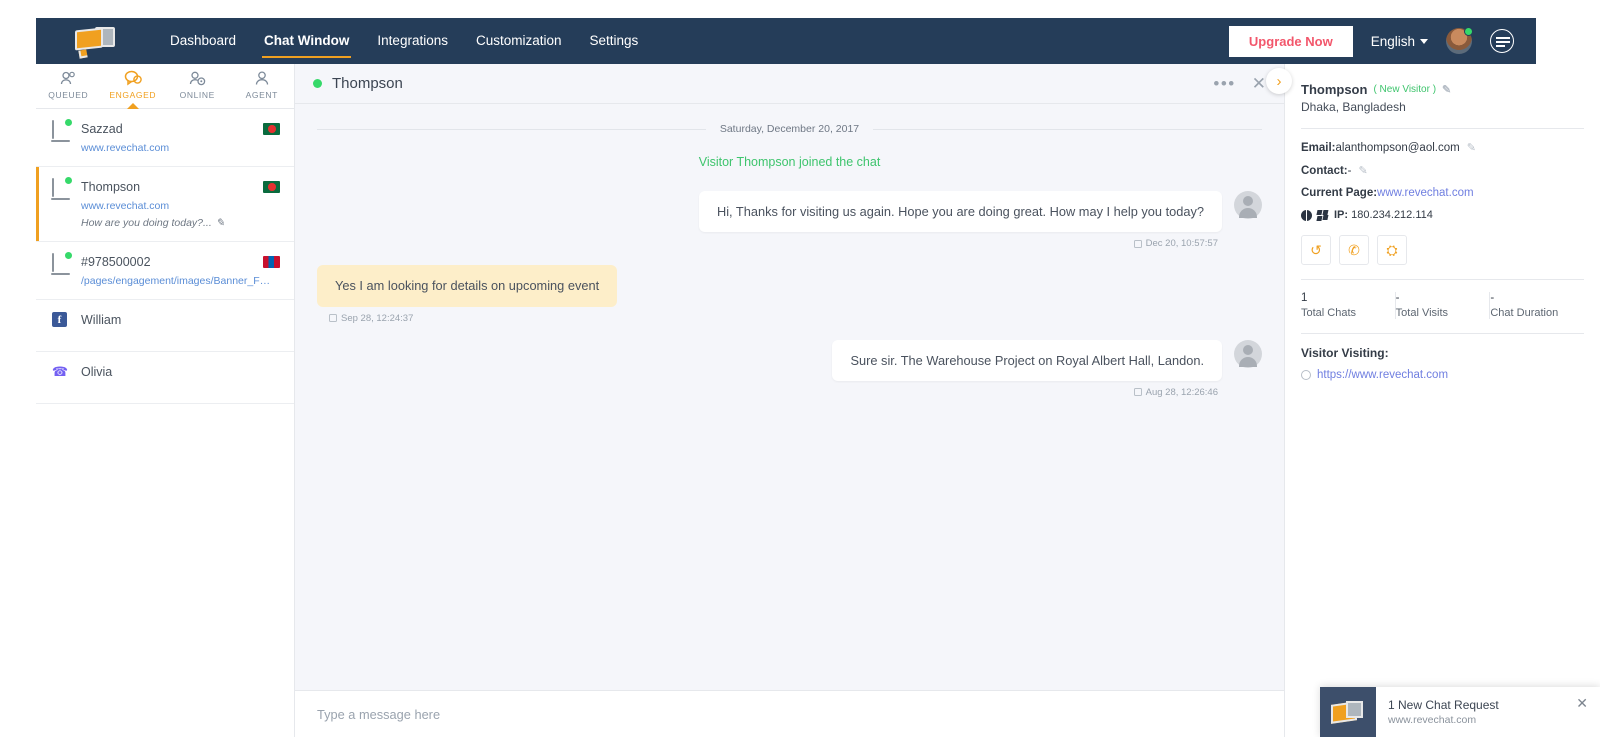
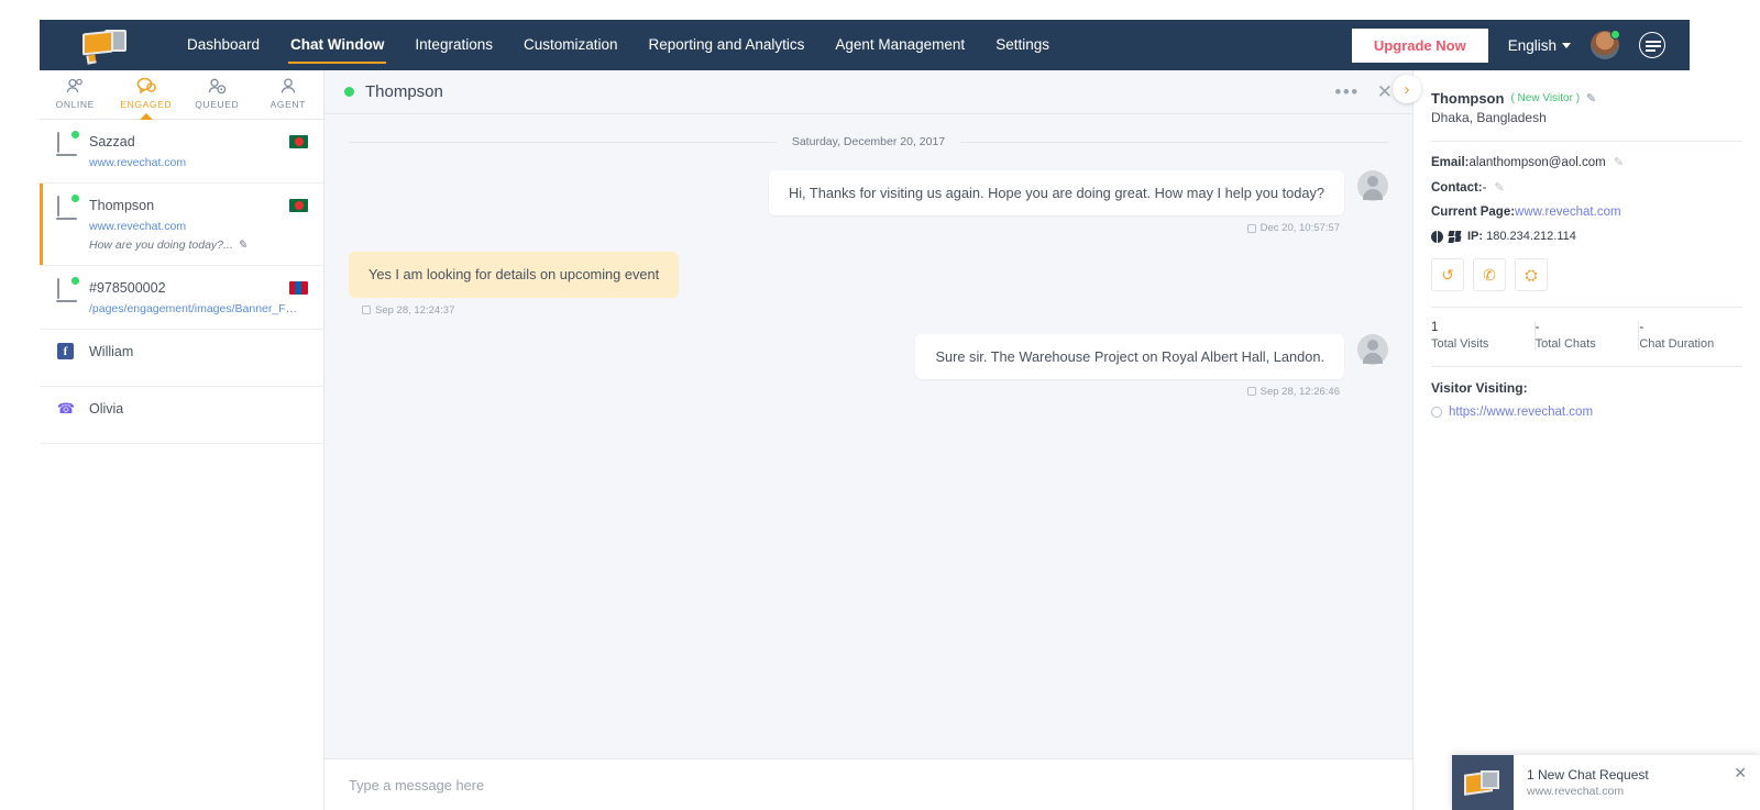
  Dashboard
  Chat Window
  Integrations
  Customization
+ Reporting and Analytics
+ Agent Management
  Settings
  Upgrade Now
  English
- QUEUED
+ ONLINE
  ENGAGED
- ONLINE
+ QUEUED
  AGENT
  Sazzad
  www.revechat.com
  Thompson
  www.revechat.com
  How are you doing today?...
  ✎
  #978500002
  /pages/engagement/images/Banner_FB_
  f
  William
  ☎
  Olivia
  Thompson
  •••
  ✕
  Saturday, December 20, 2017
- Visitor Thompson joined the chat
  Hi, Thanks for visiting us again. Hope you are doing great. How may I help you today?
  Dec 20, 10:57:57
  Yes I am looking for details on upcoming event
  Sep 28, 12:24:37
  Sure sir. The Warehouse Project on Royal Albert Hall, Landon.
- Aug 28, 12:26:46
+ Sep 28, 12:26:46
  Type a message here
  ›
  Thompson
  ( New Visitor )
  ✎
  Dhaka, Bangladesh
  Email:alanthompson@aol.com
  ✎
  Contact:-
  ✎
  Current Page:www.revechat.com
  IP: 180.234.212.114
  ↺
  ✆
  ⛭
  1
- Total Chats
+ Total Visits
  -
- Total Visits
+ Total Chats
  -
  Chat Duration
  Visitor Visiting:
  https://www.revechat.com
  1 New Chat Request
  www.revechat.com
  ✕
